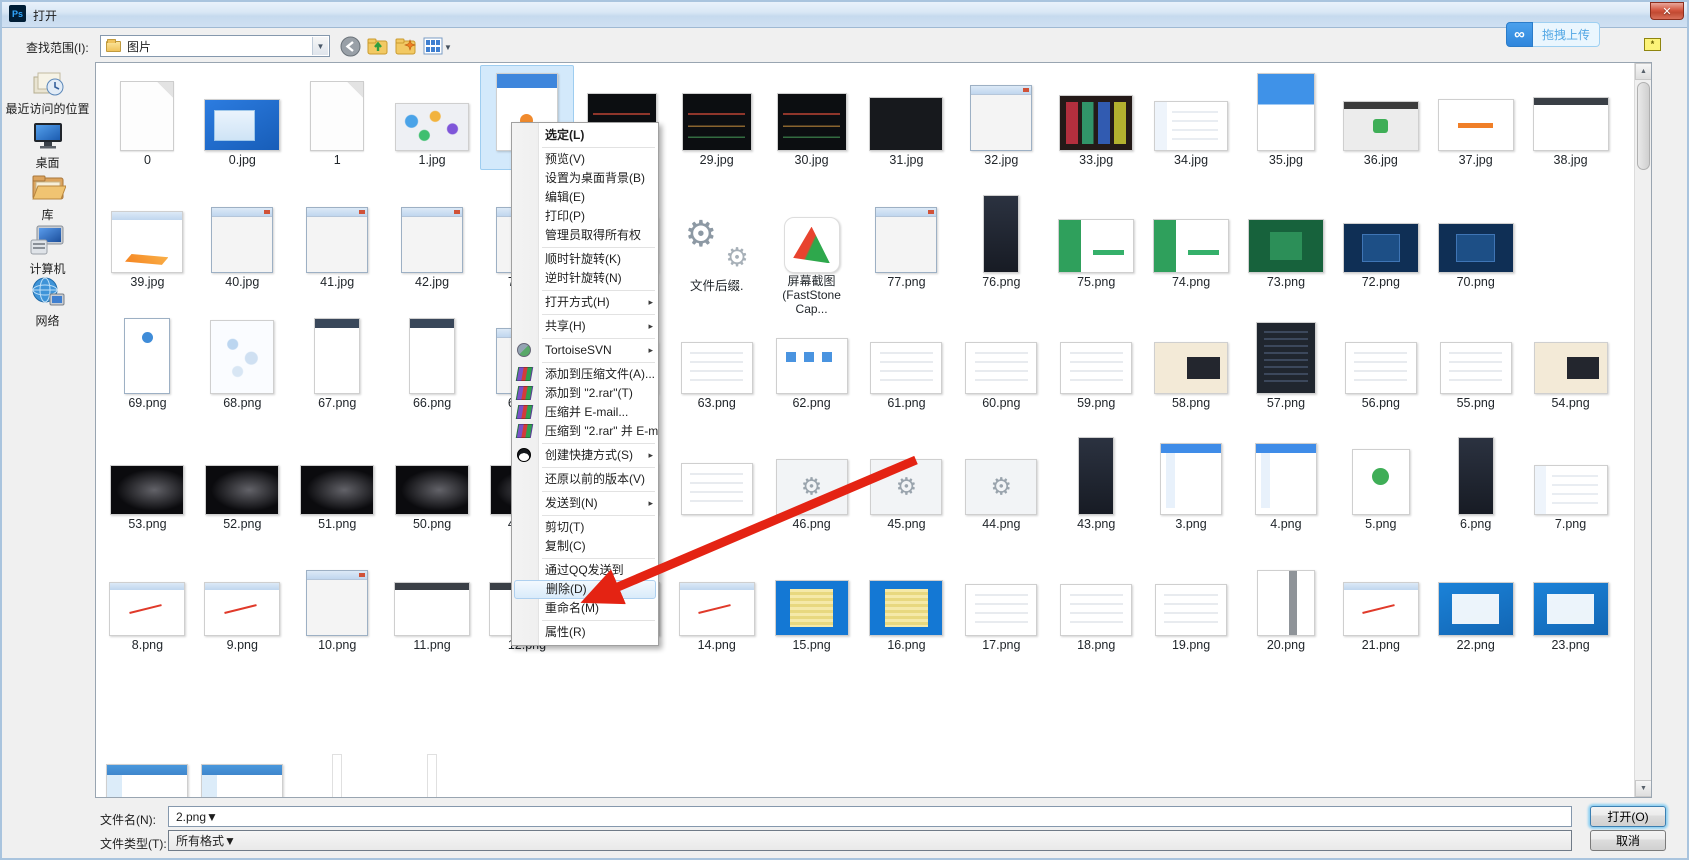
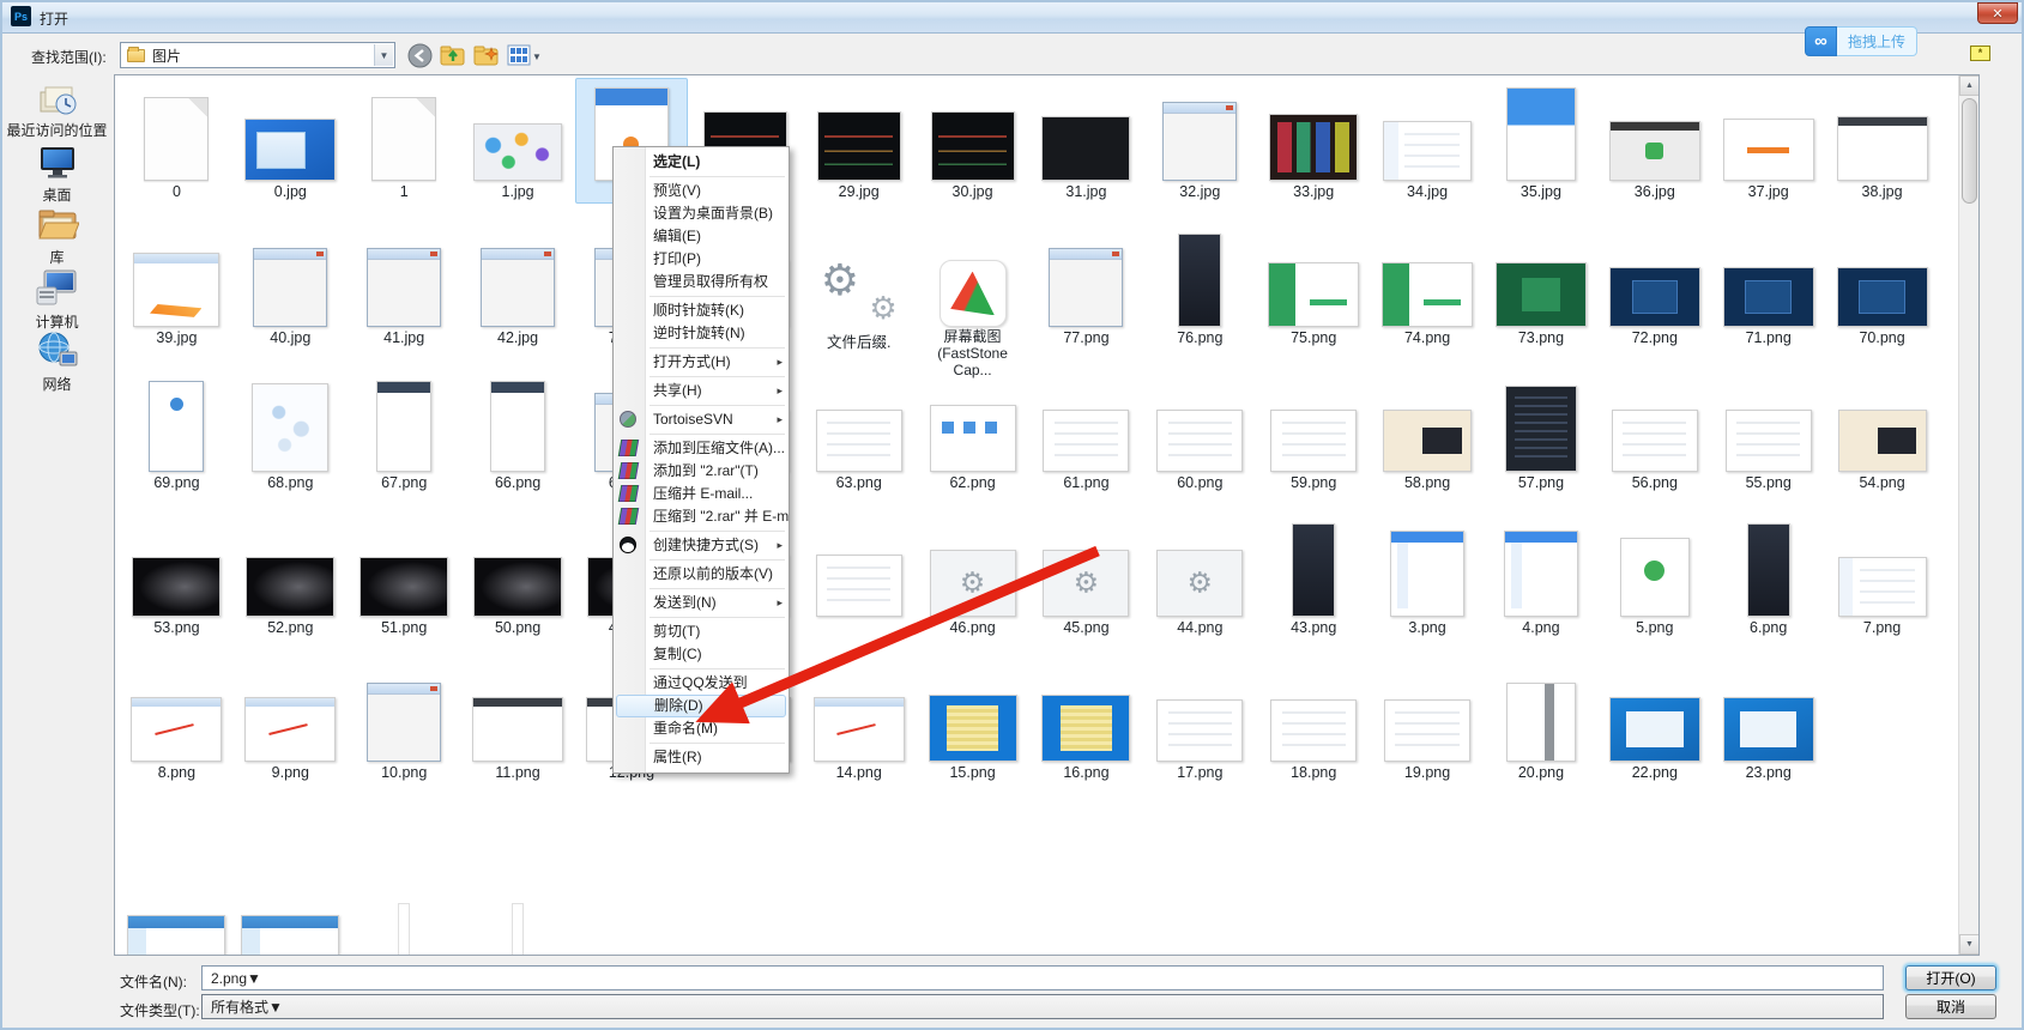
  Ps
  打开
  ✕
  查找范围(I):
  图片
  ▼
  ▼
  ∞
  拖拽上传
  *
  最近访问的位置
  桌面
  库
  计算机
  网络
  0
  0.jpg
  1
  1.jpg
  29.jpg
  30.jpg
  31.jpg
  32.jpg
  33.jpg
  34.jpg
  35.jpg
  36.jpg
  37.jpg
  38.jpg
  39.jpg
  40.jpg
  41.jpg
  42.jpg
  文件后缀.
  屏幕截图 (FastStone Cap...
  77.png
  76.png
  75.png
  74.png
  73.png
  72.png
+ 71.png
  70.png
  69.png
  68.png
  67.png
  66.png
  63.png
  62.png
  61.png
  60.png
  59.png
  58.png
  57.png
  56.png
  55.png
  54.png
  53.png
  52.png
  51.png
  50.png
  46.png
  45.png
  44.png
  43.png
  3.png
  4.png
  5.png
  6.png
  7.png
  8.png
  9.png
  10.png
  11.png
  14.png
  15.png
  16.png
  17.png
  18.png
  19.png
  20.png
- 21.png
  22.png
  23.png
  选定(L)
  预览(V)
  设置为桌面背景(B)
  编辑(E)
  打印(P)
  管理员取得所有权
  顺时针旋转(K)
  逆时针旋转(N)
  打开方式(H)
  ▸
  共享(H)
  ▸
  TortoiseSVN
  ▸
  添加到压缩文件(A)...
  添加到 "2.rar"(T)
  压缩并 E-mail...
  压缩到 "2.rar" 并 E-m
  创建快捷方式(S)
  ▸
  还原以前的版本(V)
  发送到(N)
  ▸
  剪切(T)
  复制(C)
  通过QQ发送到
  删除(D)
  重命名(M)
  属性(R)
  文件名(N):
  2.png
  ▼
  文件类型(T):
  所有格式
  ▼
  打开(O)
  取消
